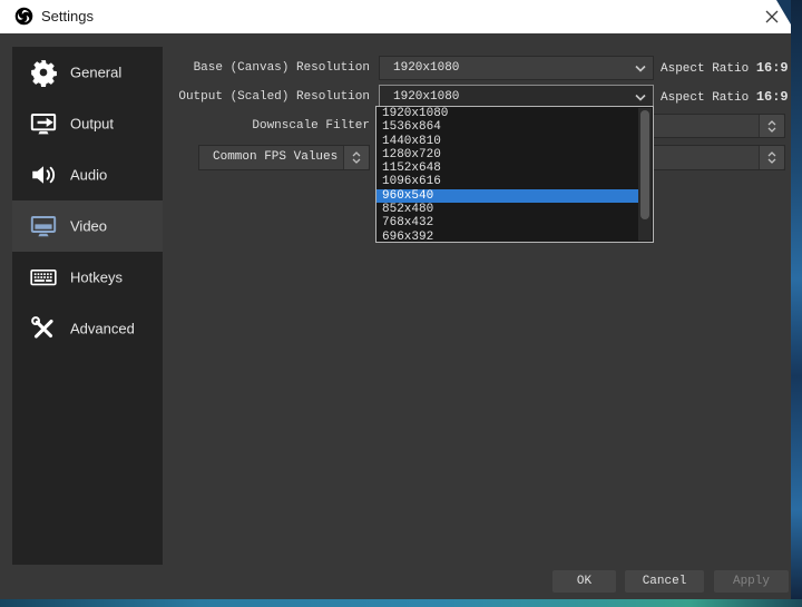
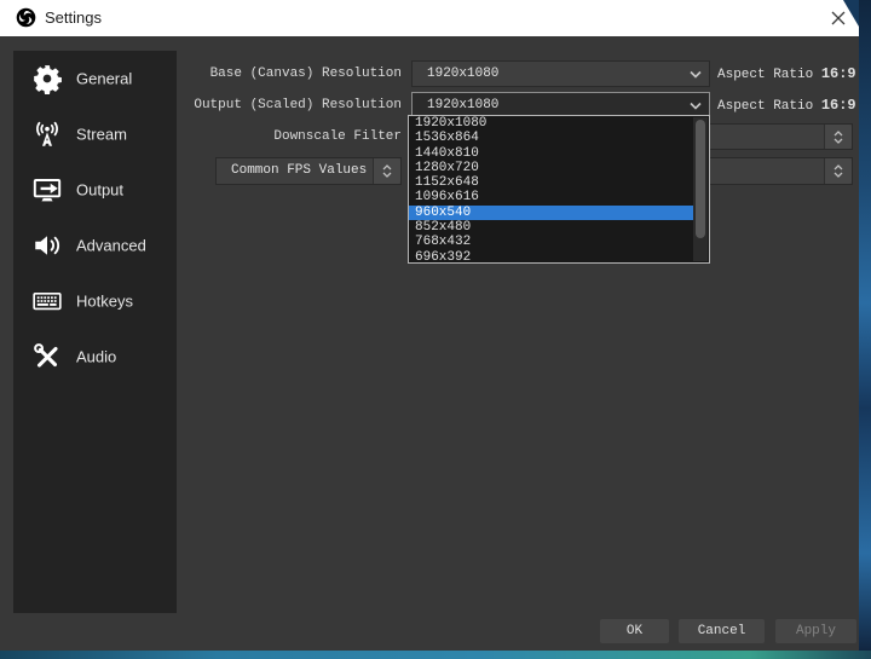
  Settings
  General
+ Stream
  Output
- Audio
+ Advanced
- Video
  Hotkeys
- Advanced
+ Audio
  Base (Canvas) Resolution
  1920x1080
  Aspect Ratio 16:9
  Output (Scaled) Resolution
  1920x1080
  Aspect Ratio 16:9
  Downscale Filter
  Common FPS Values
  1920x1080
  1536x864
  1440x810
  1280x720
  1152x648
  1096x616
  960x540
  852x480
  768x432
  696x392
  OK
  Cancel
  Apply
